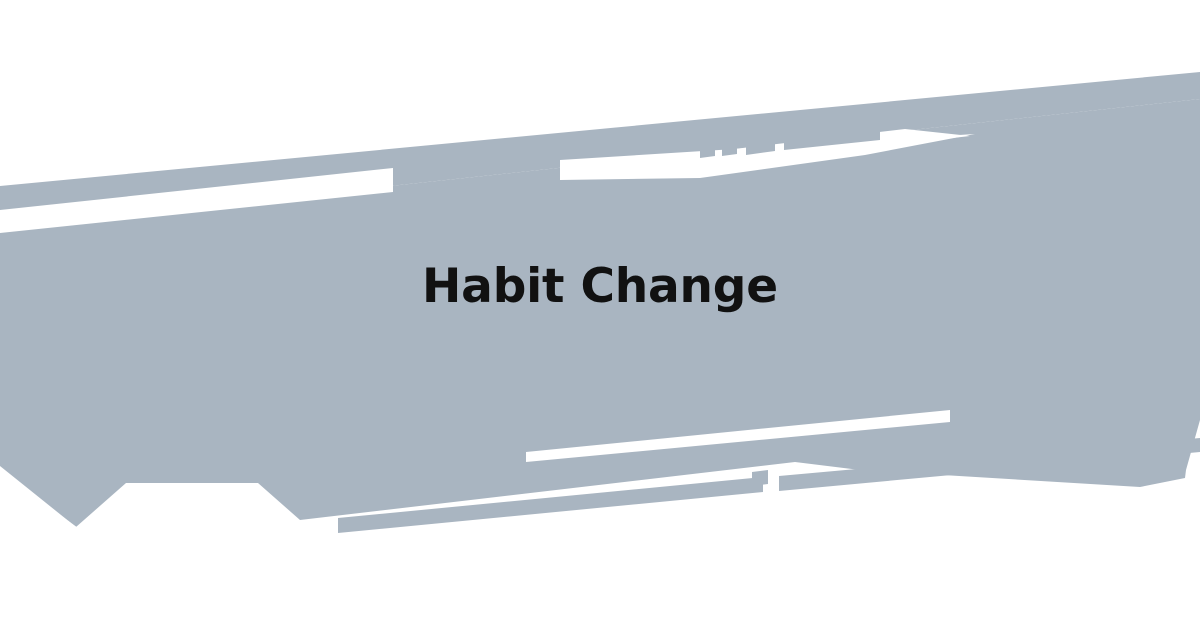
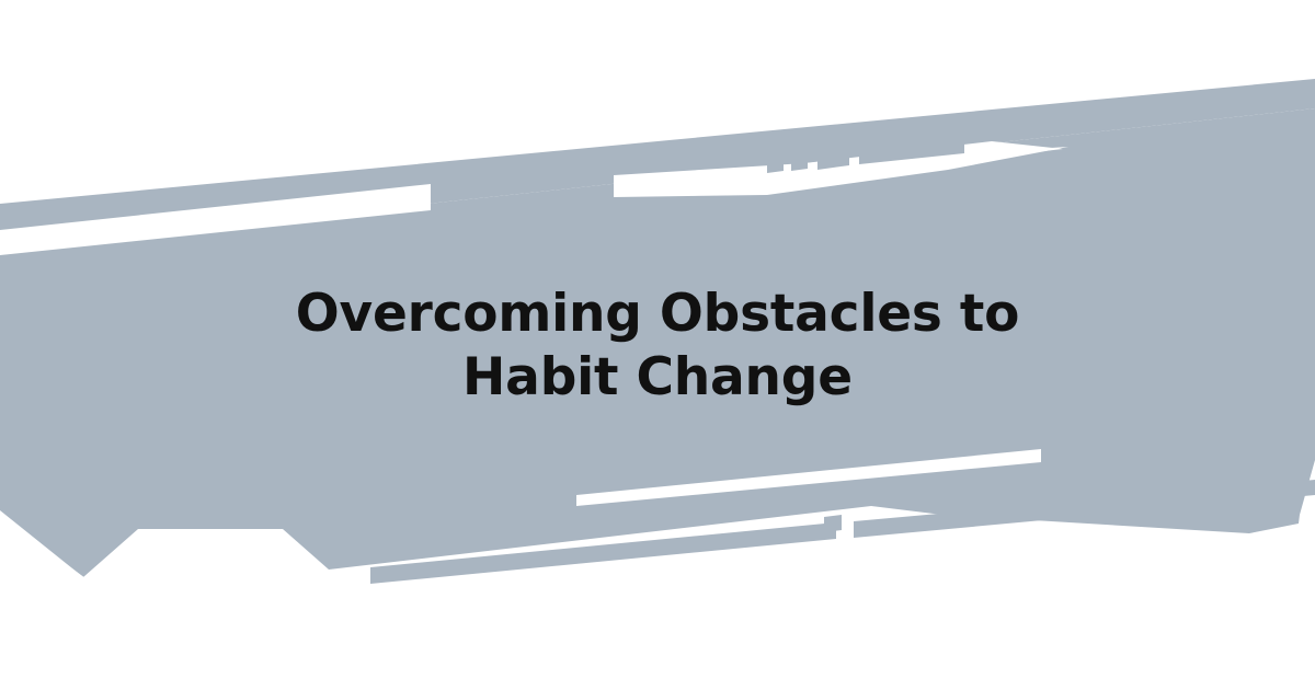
+ Overcoming Obstacles to
  Habit Change
